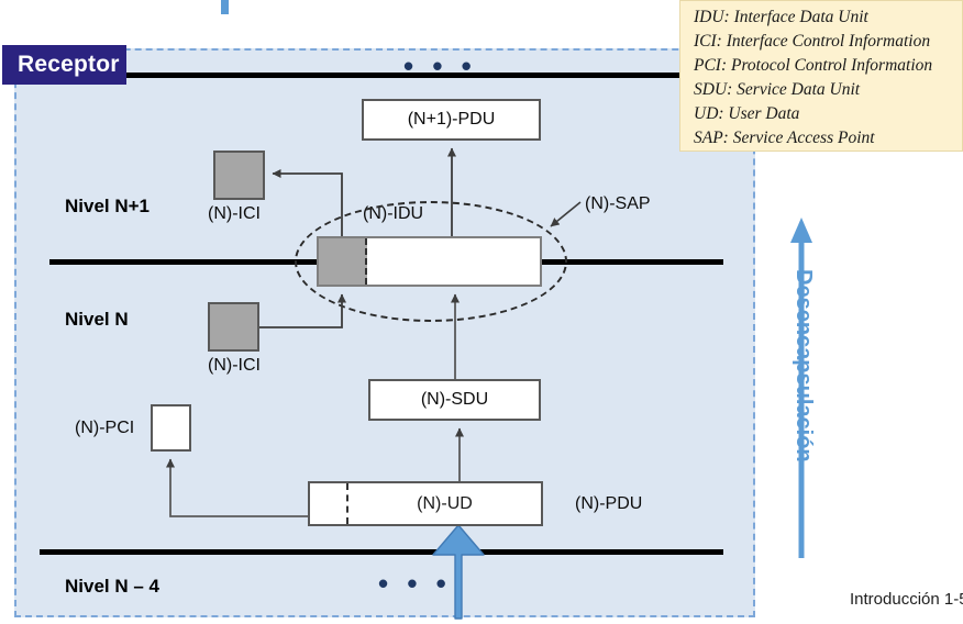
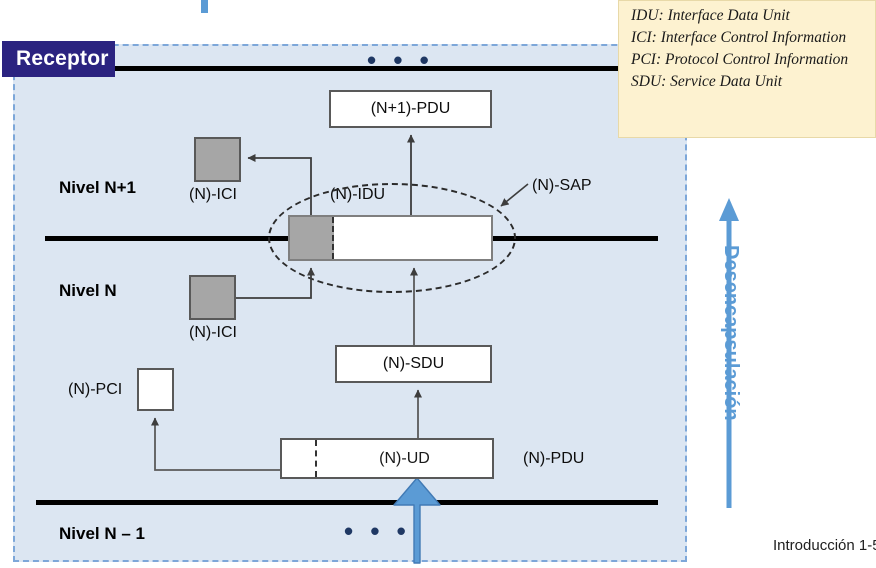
  • • •
  • • •
  Receptor
  Nivel N+1
  Nivel N
- Nivel N – 4
+ Nivel N – 1
  (N+1)-PDU
  (N)-ICI
  (N)-ICI
  (N)-IDU
  (N)-SAP
  (N)-SDU
  (N)-PCI
  (N)-UD
  (N)-PDU
  IDU: Interface Data Unit
  ICI: Interface Control Information
  PCI: Protocol Control Information
  SDU: Service Data Unit
- UD: User Data
- SAP: Service Access Point
  Introducción 1-
